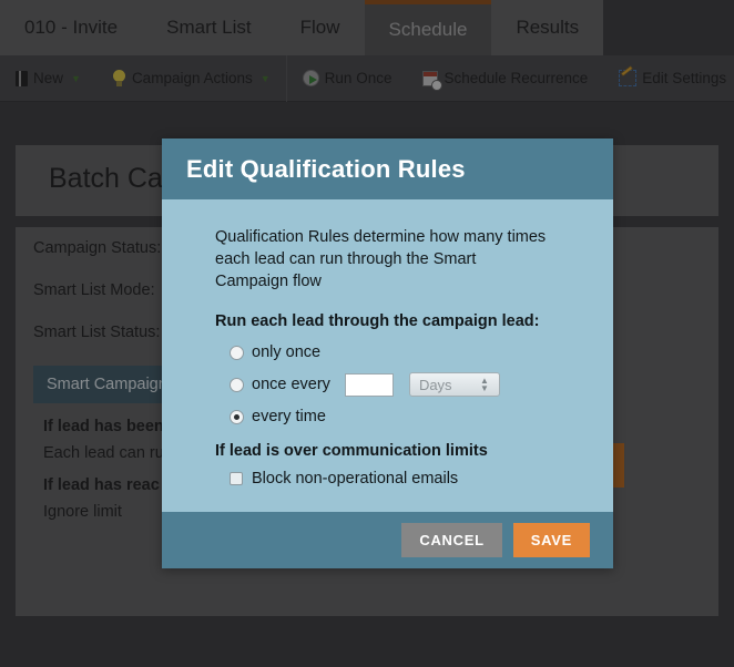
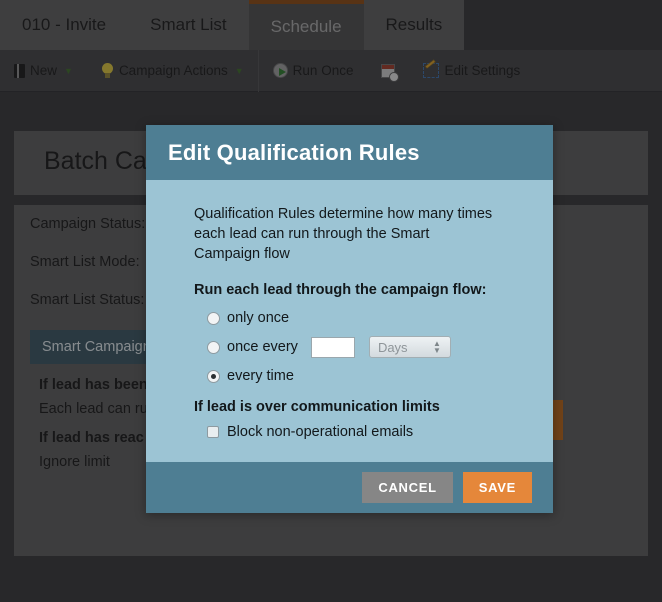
  010 - Invite
  Smart List
- Flow
  Schedule
  Results
  New
  Campaign Actions
  Run Once
- Schedule Recurrence
  Edit Settings
  Batch Ca
  Campaign Status:
  Smart List Mode:
  Smart List Status:
  Smart Campaig
  If lead has been
  Each lead can ru
  If lead has reac
  Ignore limit
  Edit Qualification Rules
  Qualification Rules determine how many times each lead can run through the Smart Campaign flow
- Run each lead through the campaign lead:
+ Run each lead through the campaign flow:
  only once
  once every
  Days
  ▲
  ▼
  every time
  If lead is over communication limits
  Block non-operational emails
  CANCEL
  SAVE
